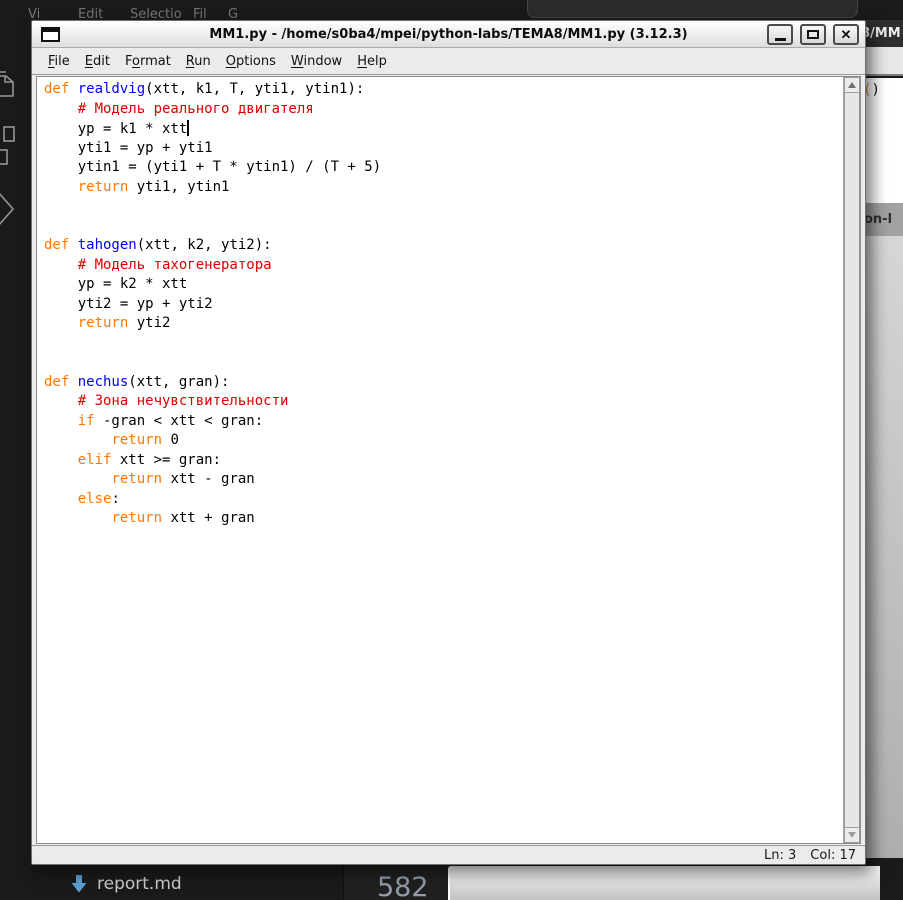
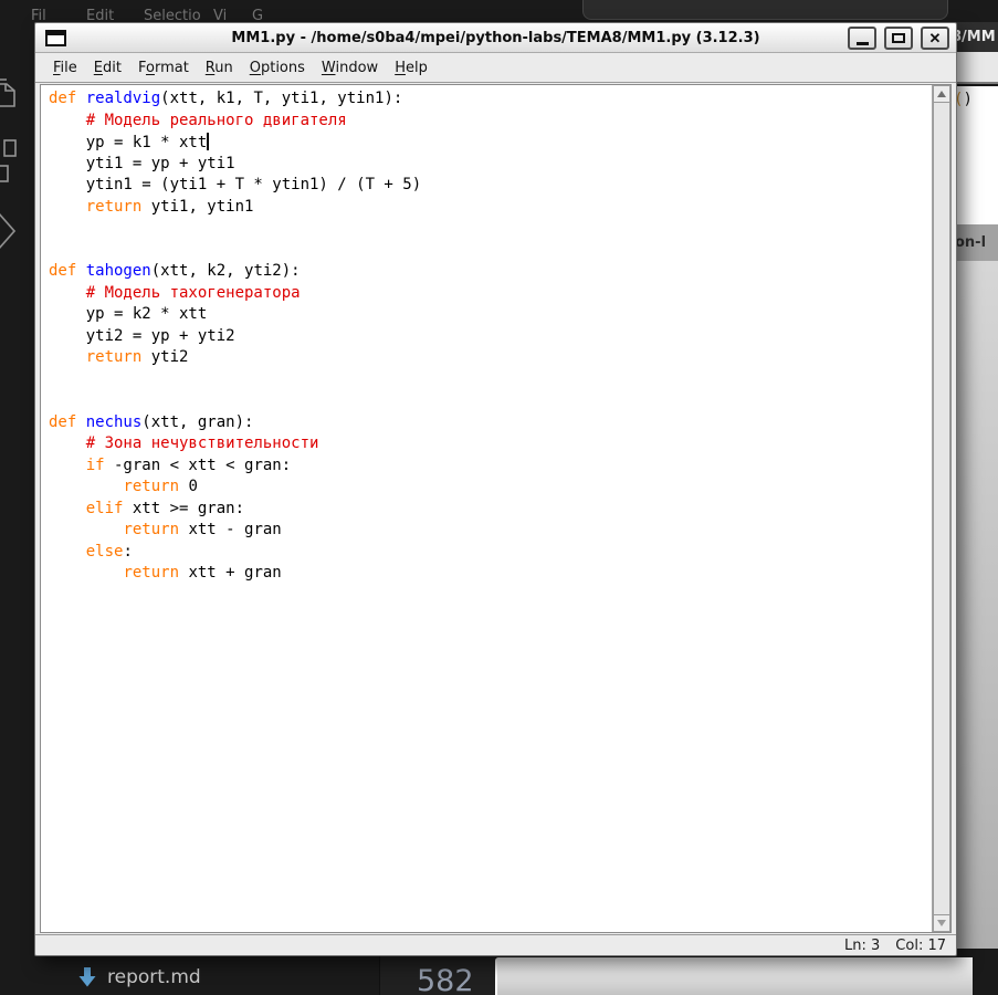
- Vi
+ Fil
  Edit
  Selectio
- Fil
+ Vi
  G
  /MM
  ()
  on-l
  582
  report.md
  MM1.py - /home/s0ba4/mpei/python-labs/TEMA8/MM1.py (3.12.3)
  ✕
  File
  Edit
  Format
  Run
  Options
  Window
  Help
  def realdvig(xtt, k1, T, yti1, ytin1):
  # Модель реального двигателя
  yp = k1 * xtt
  yti1 = yp + yti1
  ytin1 = (yti1 + T * ytin1) / (T + 5)
  return yti1, ytin1
  def tahogen(xtt, k2, yti2):
  # Модель тахогенератора
  yp = k2 * xtt
  yti2 = yp + yti2
  return yti2
  def nechus(xtt, gran):
  # Зона нечувствительности
  if -gran < xtt < gran:
  return 0
  elif xtt >= gran:
  return xtt - gran
  else:
  return xtt + gran
  Ln: 3
  Col: 17
